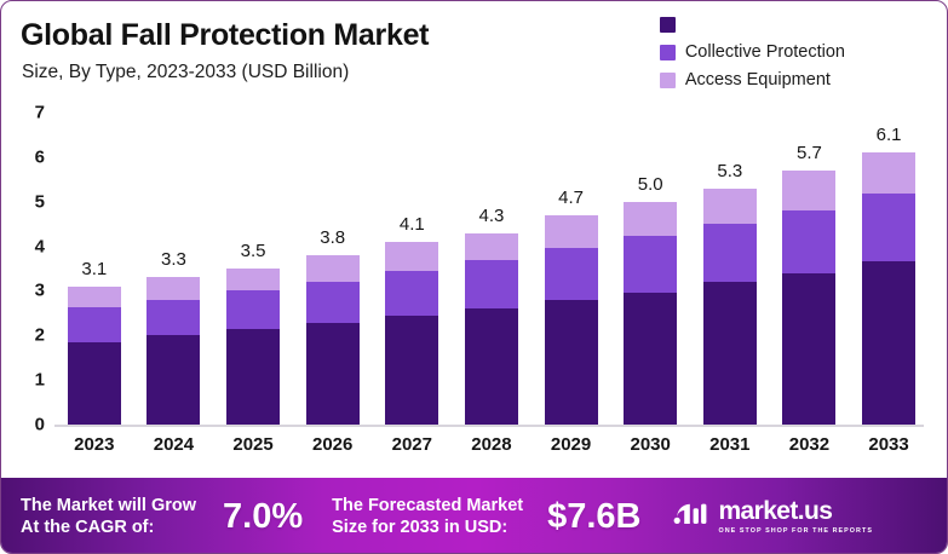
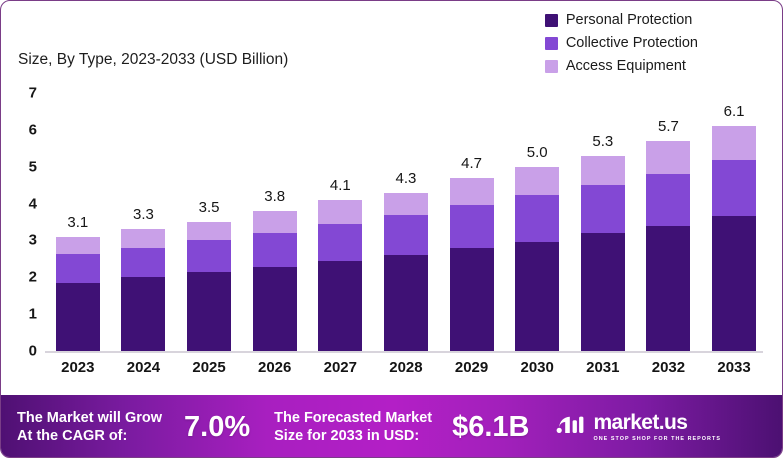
- Global Fall Protection Market
  Size, By Type, 2023-2033 (USD Billion)
+ Personal Protection
  Collective Protection
  Access Equipment
  0
  1
  2
  3
  4
  5
  6
  7
  3.1
  3.3
  3.5
  3.8
  4.1
  4.3
  4.7
  5.0
  5.3
  5.7
  6.1
  2023
  2024
  2025
  2026
  2027
  2028
  2029
  2030
  2031
  2032
  2033
  The Market will Grow
  At the CAGR of:
  7.0%
  The Forecasted Market
  Size for 2033 in USD:
- $7.6B
+ $6.1B
  market.us
